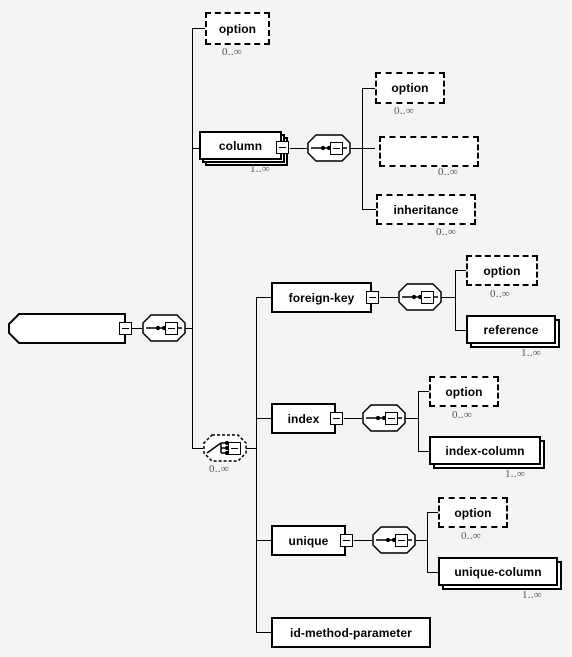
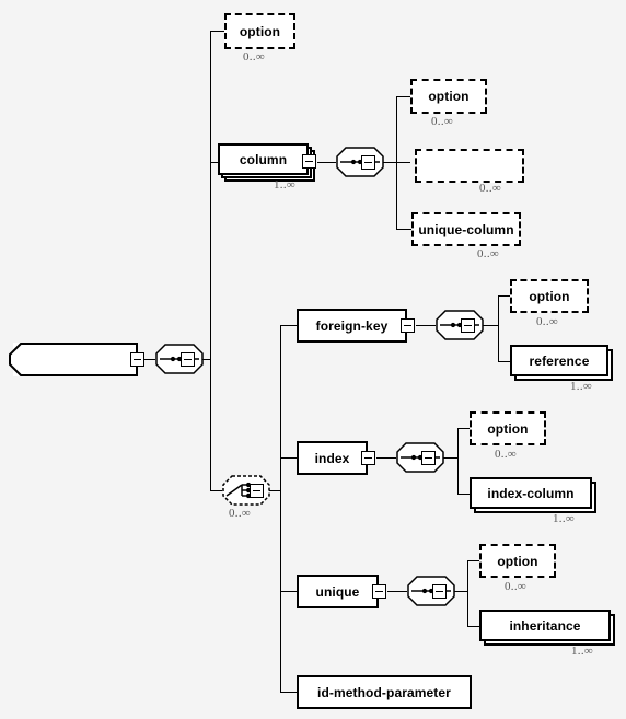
  option
  0..∞
  column
  1..∞
  option
  0..∞
  0..∞
- inheritance
+ unique-column
  0..∞
  0..∞
  foreign-key
  option
  0..∞
  reference
  1..∞
  index
  option
  0..∞
  index-column
  1..∞
  unique
  option
  0..∞
- unique-column
+ inheritance
  1..∞
  id-method-parameter
